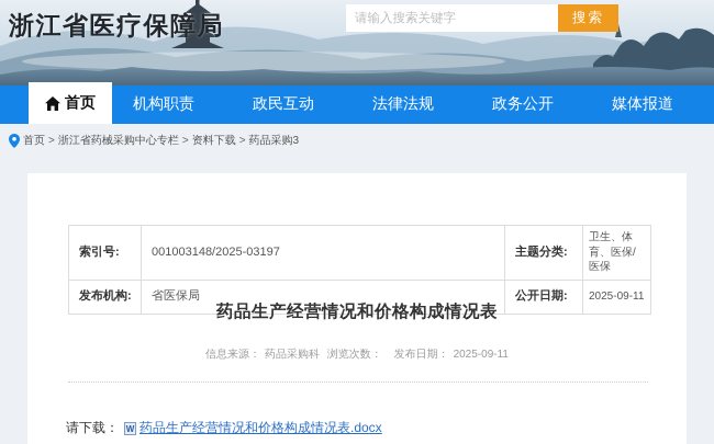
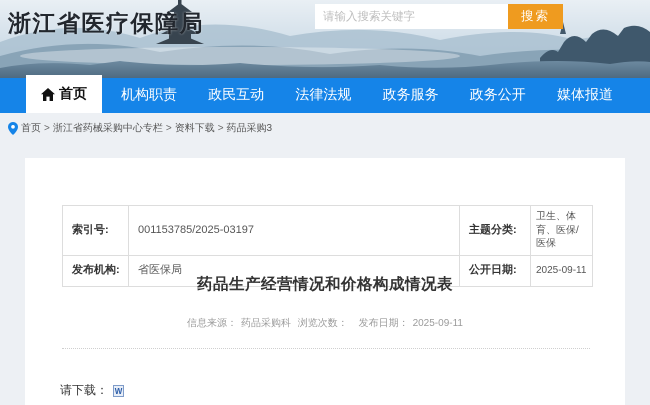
  浙江省医疗保障局
  请输入搜索关键字
  搜索
  首页
  机构职责
  政民互动
  法律法规
+ 政务服务
  政务公开
  媒体报道
  首页
  >
  浙江省药械采购中心专栏
  >
  资料下载
  >
  药品采购3
- 索引号:	001003148/2025-03197	主题分类:	卫生、体育、医保/医保
+ 索引号:	001153785/2025-03197	主题分类:	卫生、体育、医保/医保
  发布机构:	省医保局	公开日期:	2025-09-11
  药品生产经营情况和价格构成情况表
  信息来源： 药品采购科 浏览次数： 发布日期： 2025-09-11
  请下载：
  W
- 药品生产经营情况和价格构成情况表.docx
